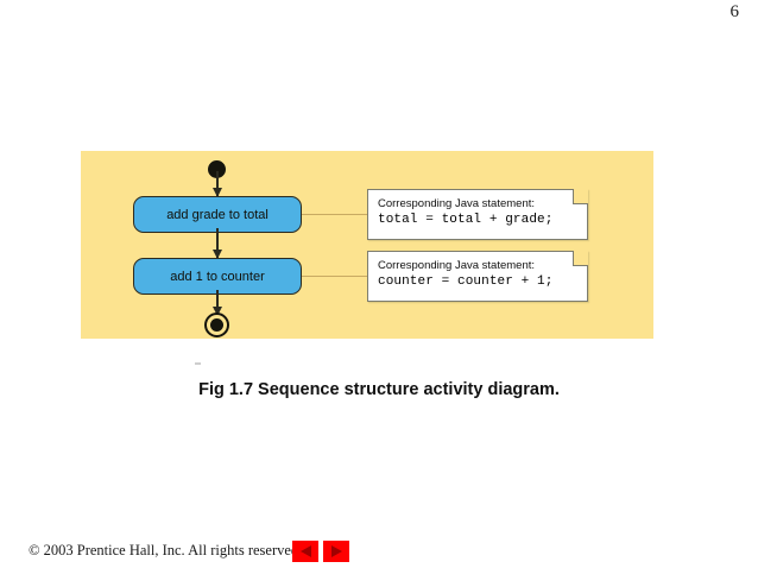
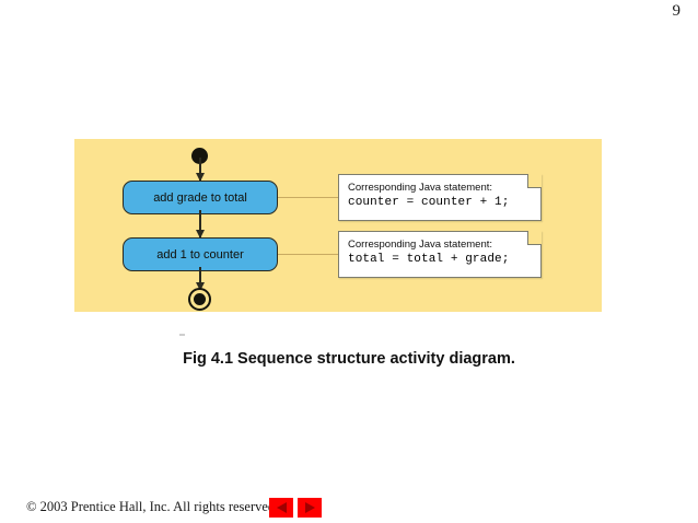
- 6
+ 9
  add grade to total
  Corresponding Java statement:
- total = total + grade;
+ counter = counter + 1;
  add 1 to counter
  Corresponding Java statement:
- counter = counter + 1;
+ total = total + grade;
- Fig 1.7 Sequence structure activity diagram.
+ Fig 4.1 Sequence structure activity diagram.
  © 2003 Prentice Hall, Inc. All rights reserve
